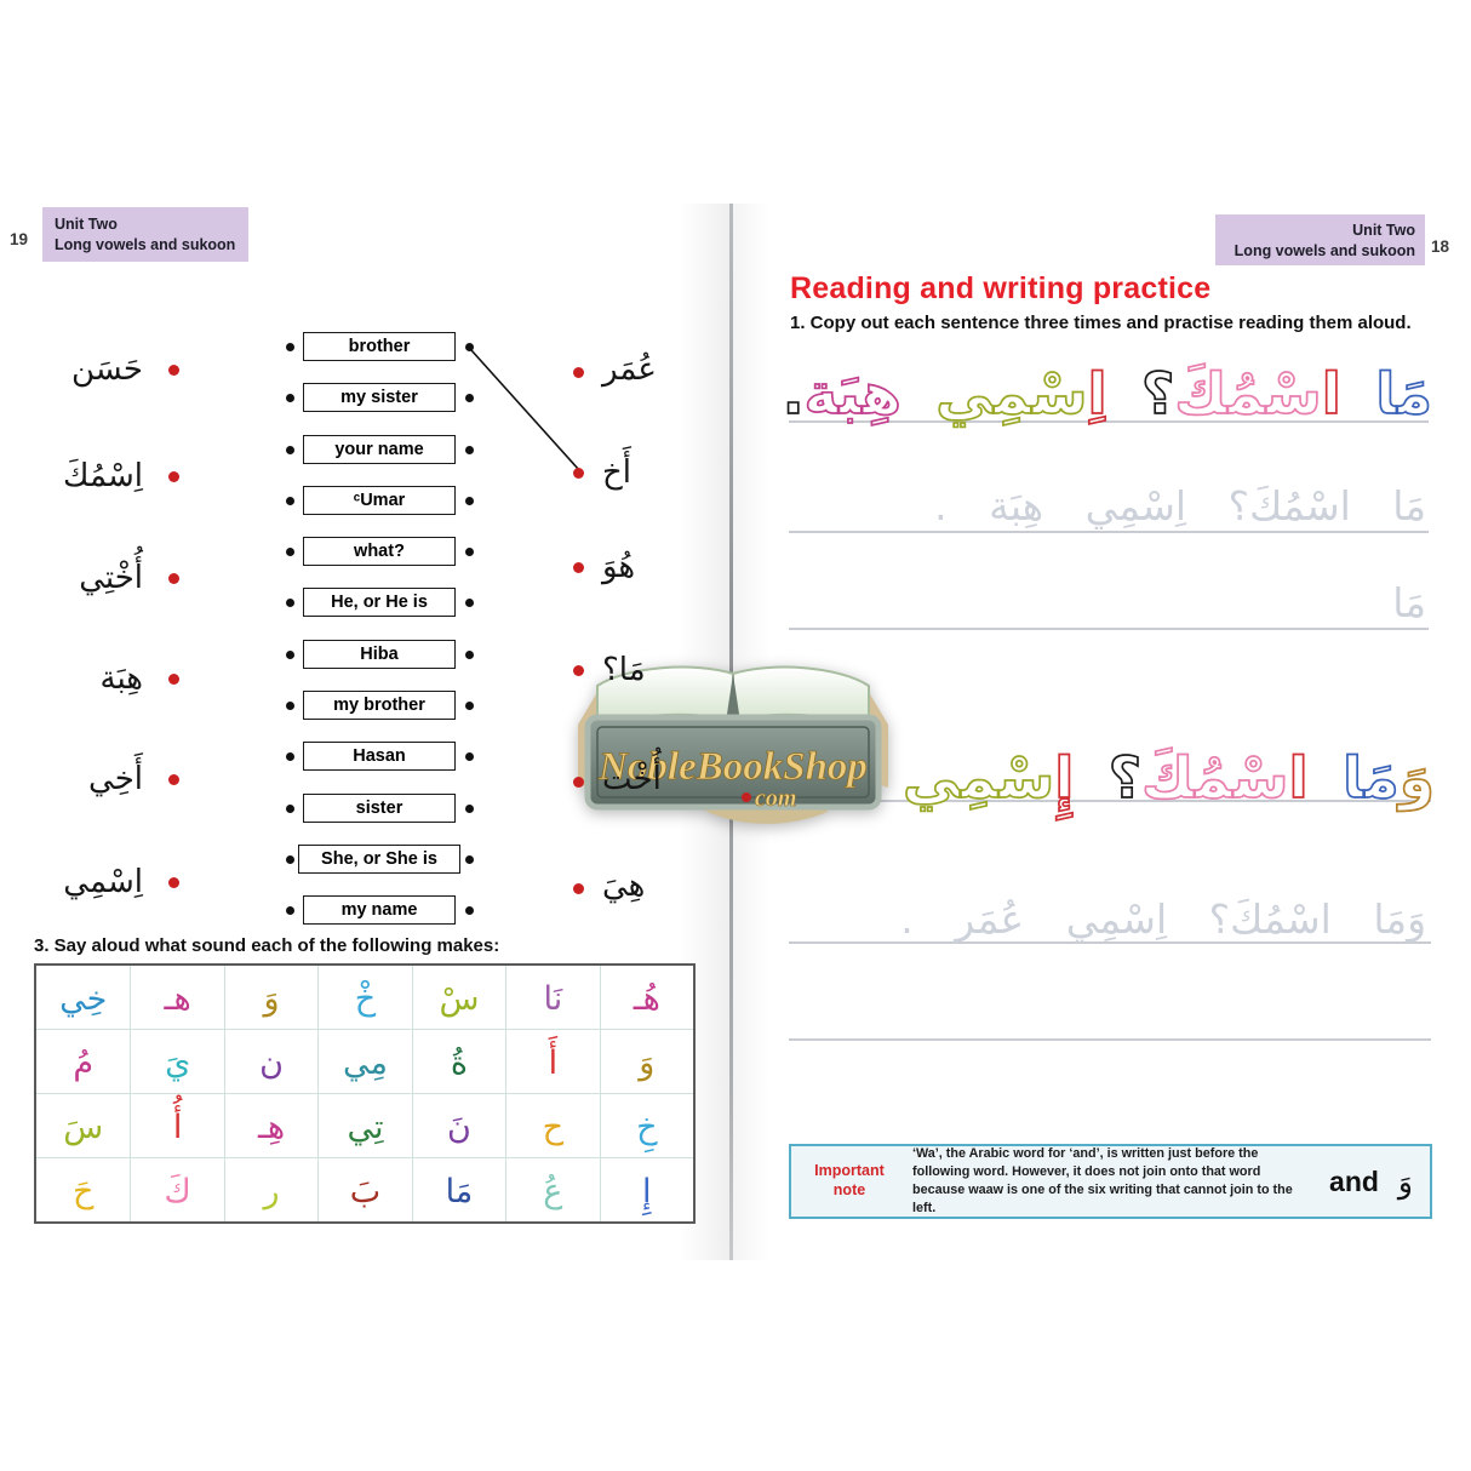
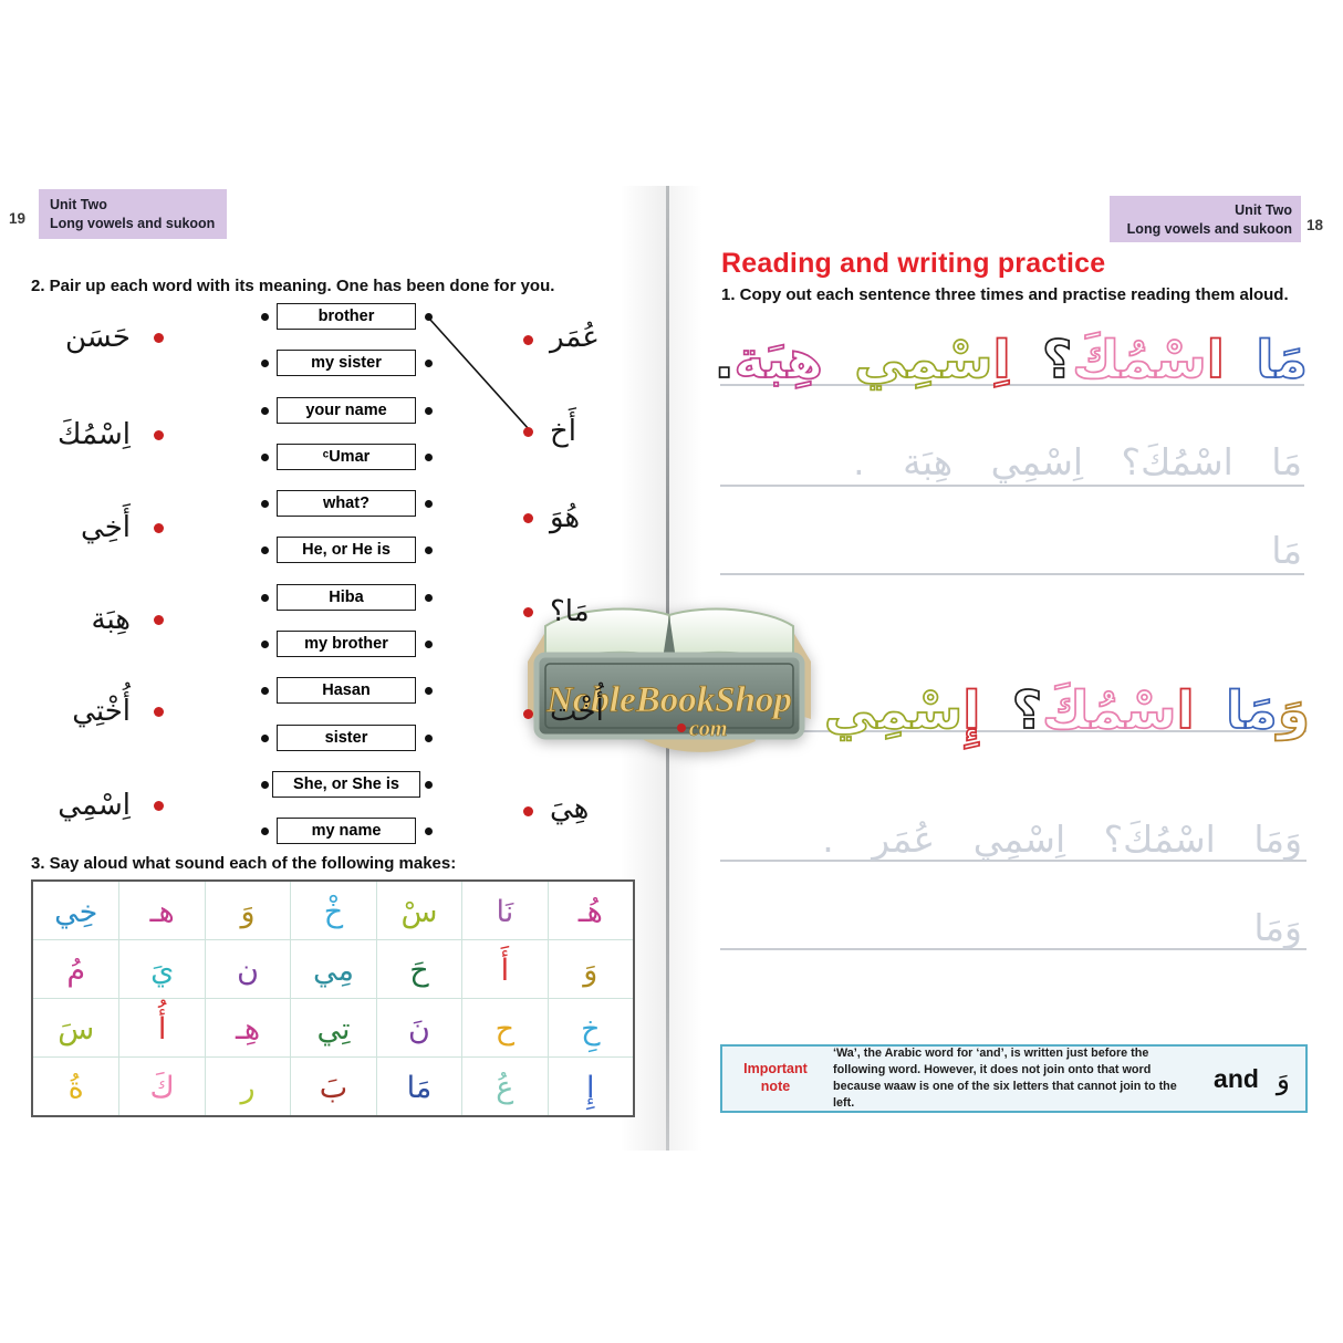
  19
  Unit Two
  Long vowels and sukoon
+ 2. Pair up each word with its meaning. One has been done for you.
  3. Say aloud what sound each of the following makes:
  خِي
  هـ
  وَ
  خْ
  سْ
  نَا
  هُـ
  مُ
  يَ
  ن
  مِي
- ةُ
+ حَ
  أَ
  وَ
  سَ
  أُ
  هِـ
  تِي
  نَ
  ح
  خِ
- حَ
+ ةُ
  كَ
  ر
  بَ
  مَا
  عُ
  إِ
  Unit Two
  Long vowels and sukoon
  18
  Reading and writing practice
  1. Copy out each sentence three times and practise reading them aloud.
  مَا اسْمُكَ؟ اِسْمِي هِبَة .
  مَا
  وَمَا اسْمُكَ؟ اِسْمِي عُمَر .
+ وَمَا
  مَا اسْمُكَ؟ اِسْمِي هِبَة.
  وَمَا اسْمُكَ؟ إِسْمِي
  Important
  note
- ‘Wa’, the Arabic word for ‘and’, is written just before the following word. However, it does not join onto that word because waaw is one of the six writing that cannot join to the left.
+ ‘Wa’, the Arabic word for ‘and’, is written just before the following word. However, it does not join onto that word because waaw is one of the six letters that cannot join to the left.
  and
  وَ
  NobleBookShop
  com
  حَسَن
  اِسْمُكَ
- أُخْتِي
+ أَخِي
  هِبَة
- أَخِي
+ أُخْتِي
  اِسْمِي
  brother
  my sister
  your name
  ᶜUmar
  what?
  He, or He is
  Hiba
  my brother
  Hasan
  sister
  She, or She is
  my name
  عُمَر
  أَخ
  هُوَ
  مَا؟
  أُخْت
  هِيَ
